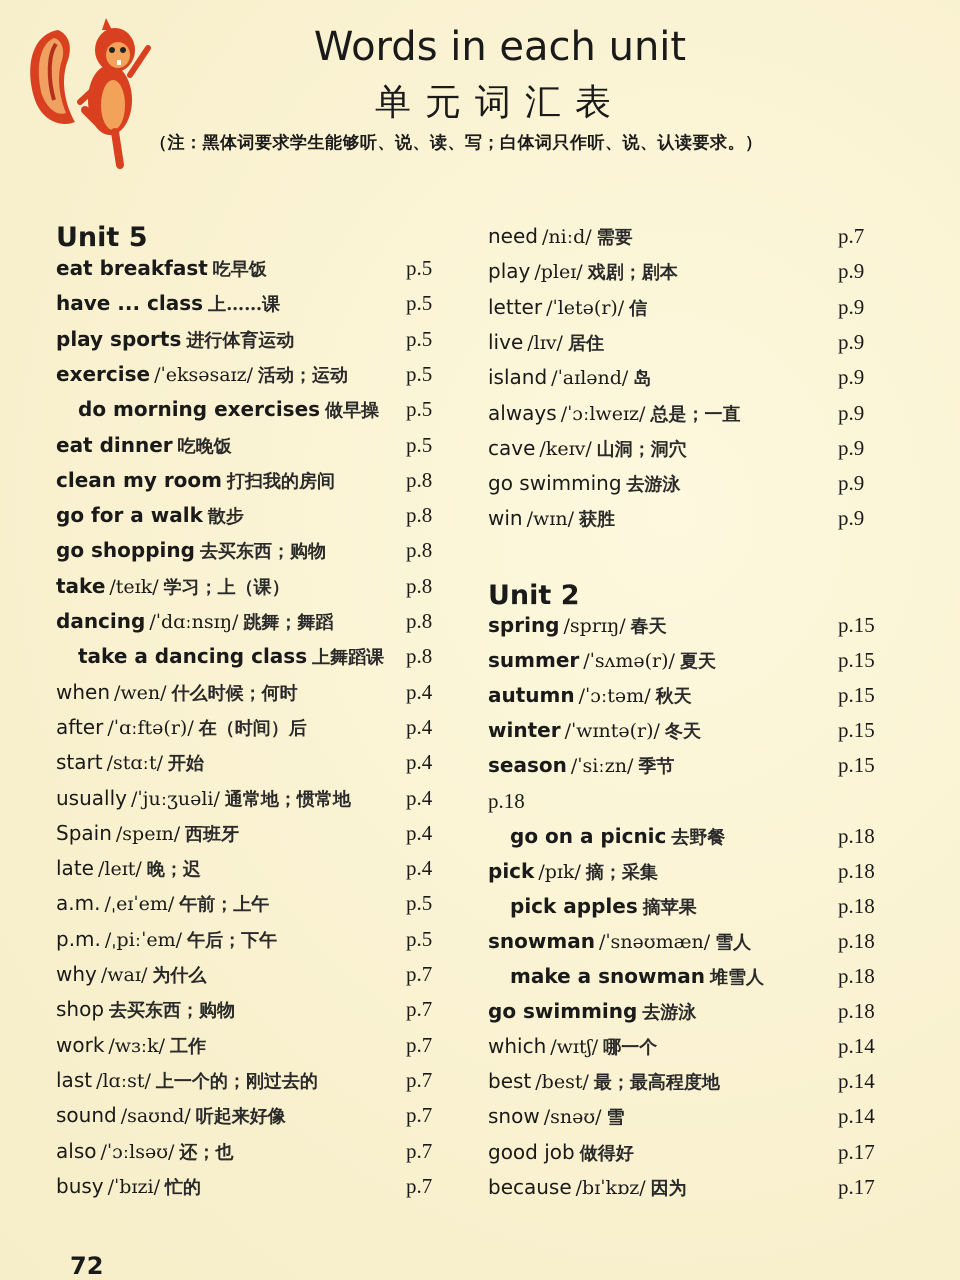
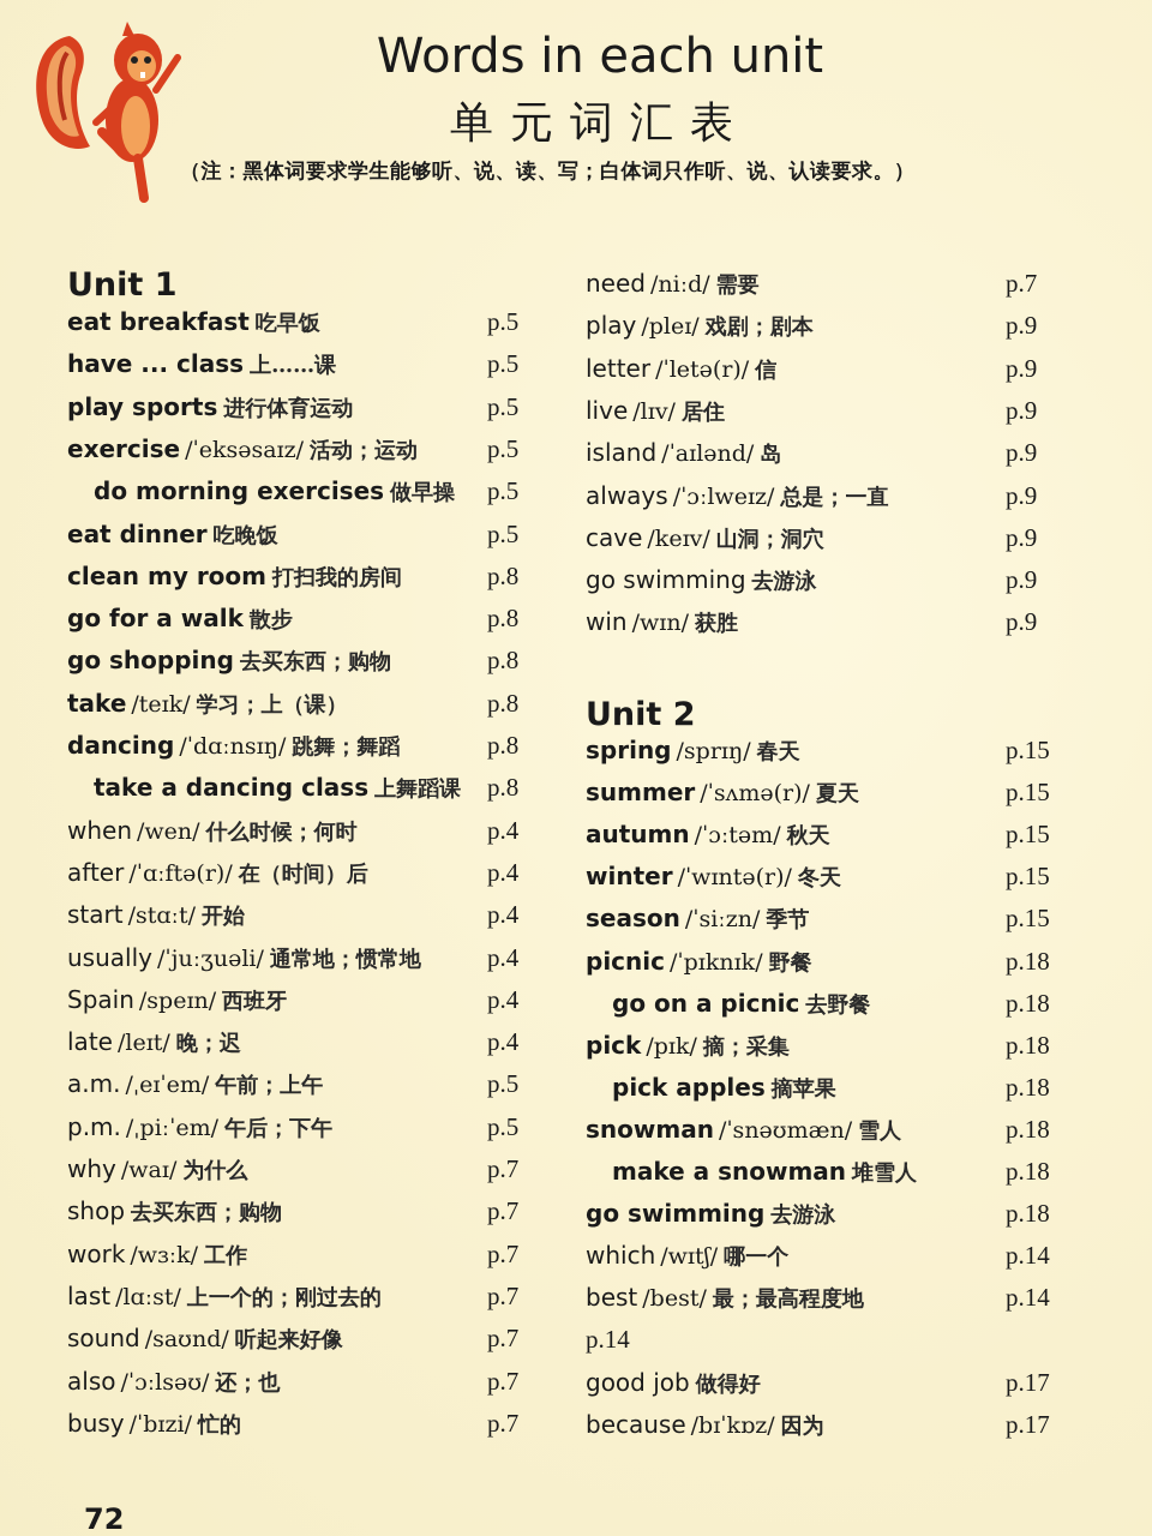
  Words in each unit
  单元词汇表
  （注：黑体词要求学生能够听、说、读、写；白体词只作听、说、认读要求。）
- Unit 5
+ Unit 1
  eat breakfast 吃早饭
  p.5
  have ... class 上……课
  p.5
  play sports 进行体育运动
  p.5
  exercise /ˈeksəsaɪz/ 活动；运动
  p.5
  do morning exercises 做早操
  p.5
  eat dinner 吃晚饭
  p.5
  clean my room 打扫我的房间
  p.8
  go for a walk 散步
  p.8
  go shopping 去买东西；购物
  p.8
  take /teɪk/ 学习；上（课）
  p.8
  dancing /ˈdɑːnsɪŋ/ 跳舞；舞蹈
  p.8
  take a dancing class 上舞蹈课
  p.8
  when /wen/ 什么时候；何时
  p.4
  after /ˈɑːftə(r)/ 在（时间）后
  p.4
  start /stɑːt/ 开始
  p.4
  usually /ˈjuːʒuəli/ 通常地；惯常地
  p.4
  Spain /speɪn/ 西班牙
  p.4
  late /leɪt/ 晚；迟
  p.4
  a.m. /ˌeɪˈem/ 午前；上午
  p.5
  p.m. /ˌpiːˈem/ 午后；下午
  p.5
  why /waɪ/ 为什么
  p.7
  shop 去买东西；购物
  p.7
  work /wɜːk/ 工作
  p.7
  last /lɑːst/ 上一个的；刚过去的
  p.7
  sound /saʊnd/ 听起来好像
  p.7
  also /ˈɔːlsəʊ/ 还；也
  p.7
  busy /ˈbɪzi/ 忙的
  p.7
  need /niːd/ 需要
  p.7
  play /pleɪ/ 戏剧；剧本
  p.9
  letter /ˈletə(r)/ 信
  p.9
  live /lɪv/ 居住
  p.9
  island /ˈaɪlənd/ 岛
  p.9
  always /ˈɔːlweɪz/ 总是；一直
  p.9
  cave /keɪv/ 山洞；洞穴
  p.9
  go swimming 去游泳
  p.9
  win /wɪn/ 获胜
  p.9
  Unit 2
  spring /sprɪŋ/ 春天
  p.15
  summer /ˈsʌmə(r)/ 夏天
  p.15
  autumn /ˈɔːtəm/ 秋天
  p.15
  winter /ˈwɪntə(r)/ 冬天
  p.15
  season /ˈsiːzn/ 季节
  p.15
+ picnic /ˈpɪknɪk/ 野餐
  p.18
  go on a picnic 去野餐
  p.18
  pick /pɪk/ 摘；采集
  p.18
  pick apples 摘苹果
  p.18
  snowman /ˈsnəʊmæn/ 雪人
  p.18
  make a snowman 堆雪人
  p.18
  go swimming 去游泳
  p.18
  which /wɪtʃ/ 哪一个
  p.14
  best /best/ 最；最高程度地
  p.14
- snow /snəʊ/ 雪
  p.14
  good job 做得好
  p.17
  because /bɪˈkɒz/ 因为
  p.17
  72
